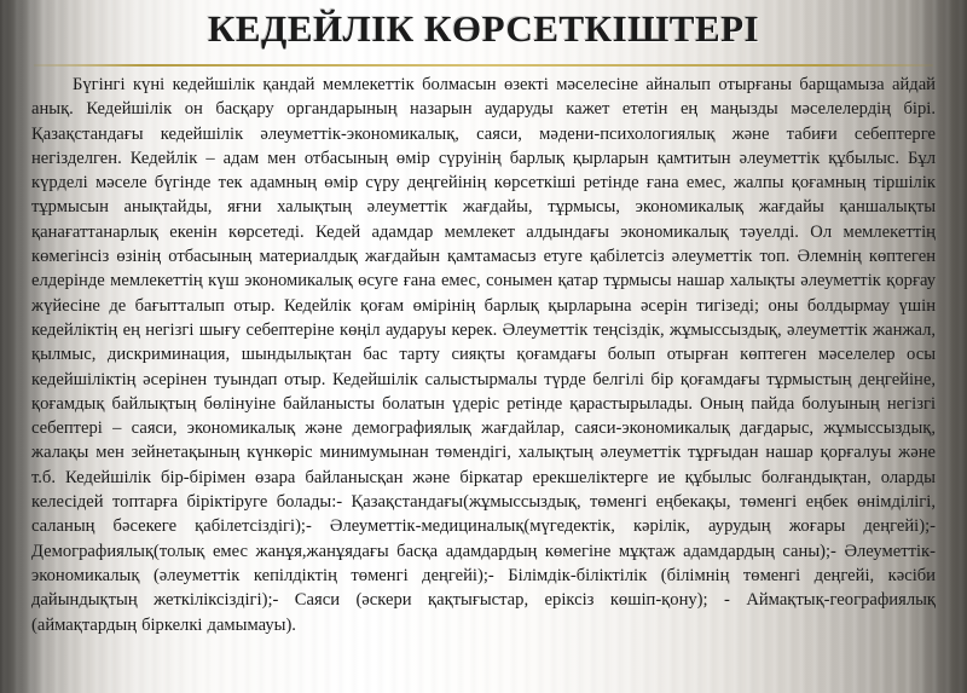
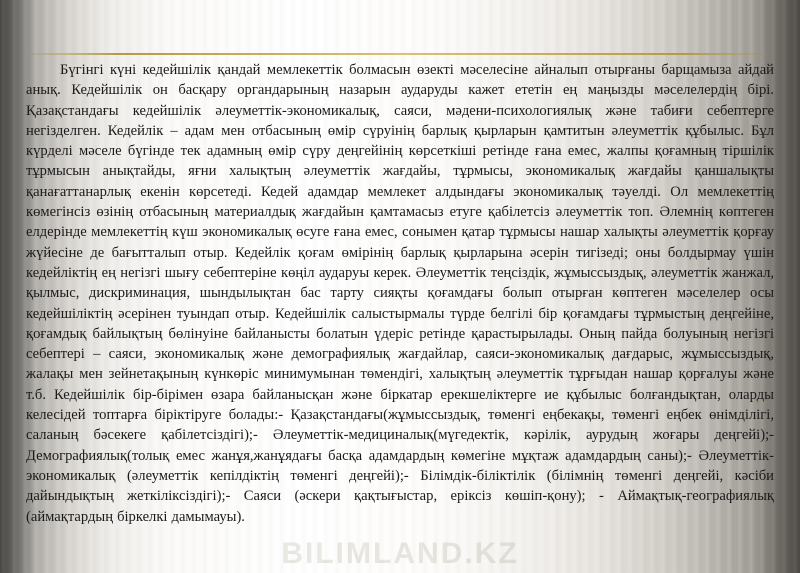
- КЕДЕЙЛІК КӨРСЕТКІШТЕРІ
  Бүгінгі күні кедейшілік қандай мемлекеттік болмасын өзекті мәселесіне айналып отырғаны барщамыза айдай анық. Кедейшілік он басқару органдарының назарын аударуды кажет ететін ең маңызды мәселелердің бірі. Қазақстандағы кедейшілік әлеуметтік-экономикалық, саяси, мәдени-психологиялық және табиғи себептерге негізделген. Кедейлік – адам мен отбасының өмір сүруінің барлық қырларын қамтитын әлеуметтік құбылыс. Бұл күрделі мәселе бүгінде тек адамның өмір сүру деңгейінің көрсеткіші ретінде ғана емес, жалпы қоғамның тіршілік тұрмысын анықтайды, яғни халықтың әлеуметтік жағдайы, тұрмысы, экономикалық жағдайы қаншалықты қанағаттанарлық екенін көрсетеді. Кедей адамдар мемлекет алдындағы экономикалық тәуелді. Ол мемлекеттің көмегінсіз өзінің отбасының материалдық жағдайын қамтамасыз етуге қабілетсіз әлеуметтік топ. Әлемнің көптеген елдерінде мемлекеттің күш экономикалық өсуге ғана емес, сонымен қатар тұрмысы нашар халықты әлеуметтік қорғау жүйесіне де бағытталып отыр. Кедейлік қоғам өмірінің барлық қырларына әсерін тигізеді; оны болдырмау үшін кедейліктің ең негізгі шығу себептеріне көңіл аударуы керек. Әлеуметтік теңсіздік, жұмыссыздық, әлеуметтік жанжал, қылмыс, дискриминация, шындылықтан бас тарту сияқты қоғамдағы болып отырған көптеген мәселелер осы кедейшіліктің әсерінен туындап отыр. Кедейшілік салыстырмалы түрде белгілі бір қоғамдағы тұрмыстың деңгейіне, қоғамдық байлықтың бөлінуіне байланысты болатын үдеріс ретінде қарастырылады. Оның пайда болуының негізгі себептері – саяси, экономикалық және демографиялық жағдайлар, саяси-экономикалық дағдарыс, жұмыссыздық, жалақы мен зейнетақының күнкөріс минимумынан төмендігі, халықтың әлеуметтік тұрғыдан нашар қорғалуы және т.б. Кедейшілік бір-бірімен өзара байланысқан және біркатар ерекшеліктерге ие құбылыс болғандықтан, оларды келесідей топтарға біріктіруге болады:- Қазақстандағы(жұмыссыздық, төменгі еңбекақы, төменгі еңбек өнімділігі, саланың бәсекеге қабілетсіздігі);- Әлеуметтік-медициналық(мүгедектік, кәрілік, аурудың жоғары деңгейі);- Демографиялық(толық емес жанұя,жанұядағы басқа адамдардың көмегіне мұқтаж адамдардың саны);- Әлеуметтік-экономикалық (әлеуметтік кепілдіктің төменгі деңгейі);- Білімдік-біліктілік (білімнің төменгі деңгейі, кәсіби дайындықтың жеткіліксіздігі);- Саяси (әскери қақтығыстар, еріксіз көшіп-қону); - Аймақтық-географиялық (аймақтардың біркелкі дамымауы).
+ BILIMLAND.KZ
